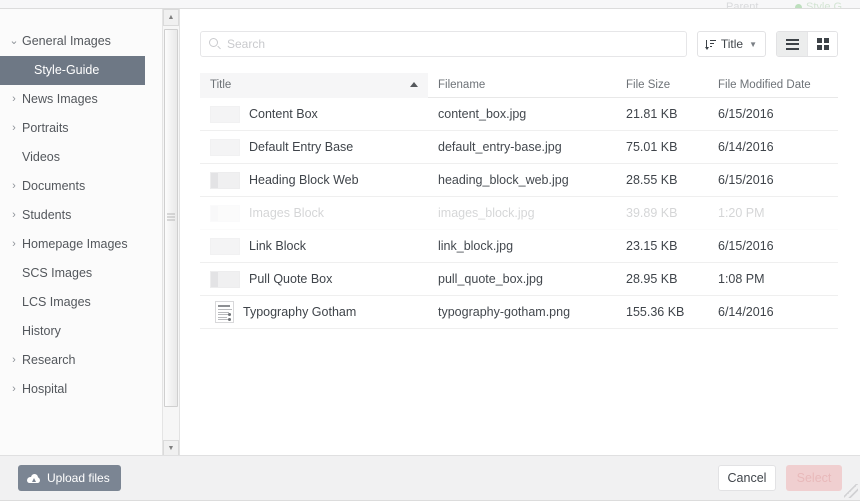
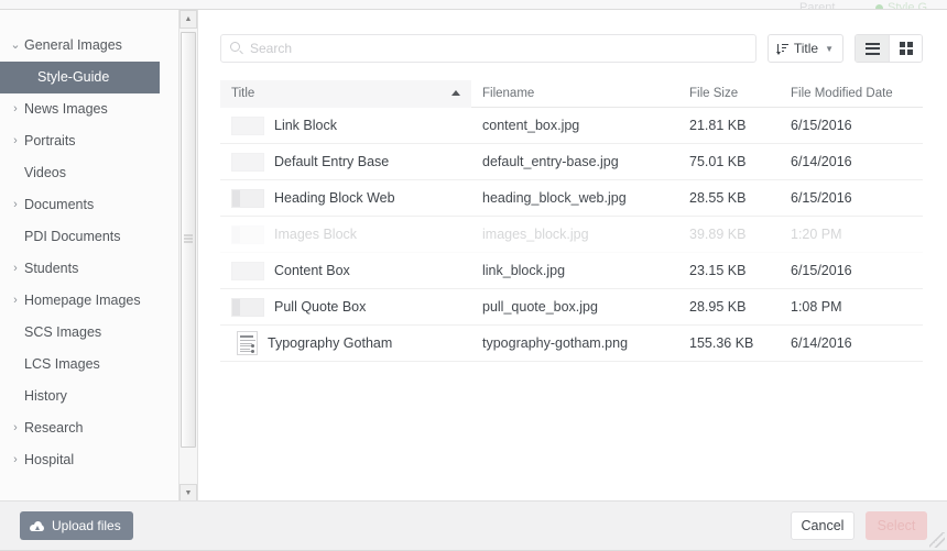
  Parent
  Style G
  ⌄
  General Images
  Style-Guide
  ›
  News Images
  ›
  Portraits
  Videos
  ›
  Documents
+ PDI Documents
  ›
  Students
  ›
  Homepage Images
  SCS Images
  LCS Images
  History
  ›
  Research
  ›
  Hospital
  Search
  Title
  ▼
  Title
  Filename
  File Size
  File Modified Date
- Content Box
+ Link Block
  content_box.jpg
  21.81 KB
  6/15/2016
  Default Entry Base
  default_entry-base.jpg
  75.01 KB
  6/14/2016
  Heading Block Web
  heading_block_web.jpg
  28.55 KB
  6/15/2016
  Images Block
  images_block.jpg
  39.89 KB
  1:20 PM
- Link Block
+ Content Box
  link_block.jpg
  23.15 KB
  6/15/2016
  Pull Quote Box
  pull_quote_box.jpg
  28.95 KB
  1:08 PM
  Typography Gotham
  typography-gotham.png
  155.36 KB
  6/14/2016
  Upload files
  Cancel
